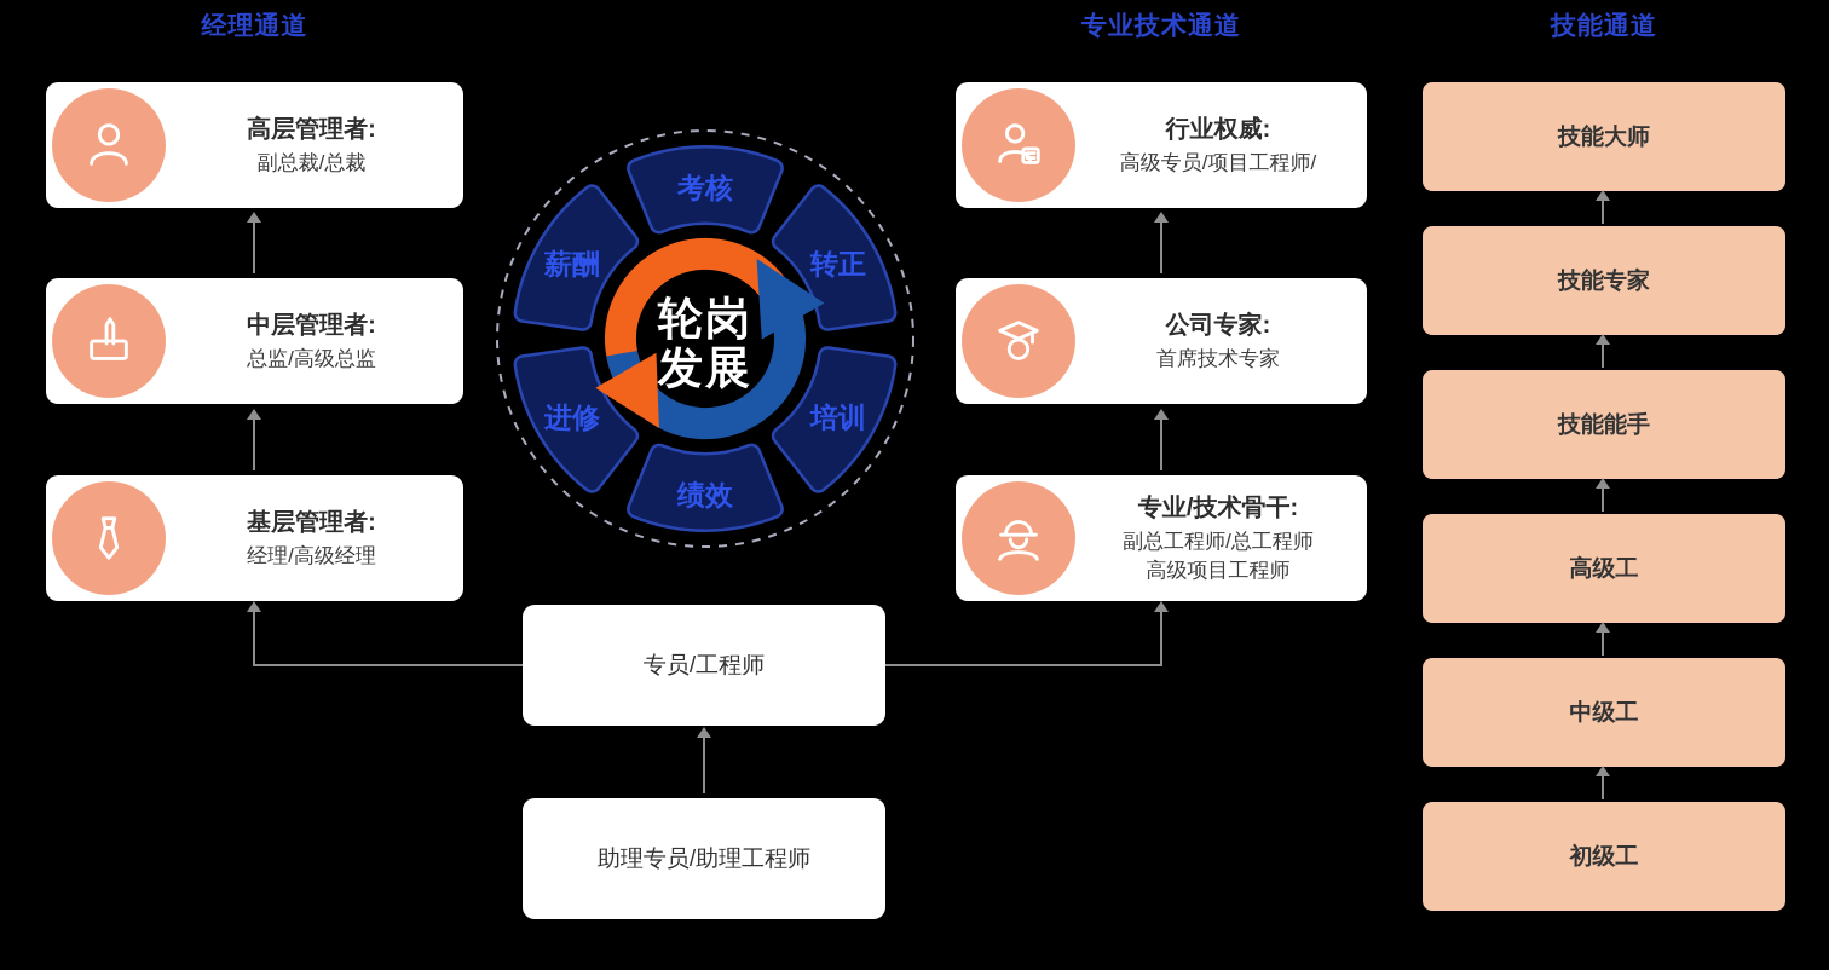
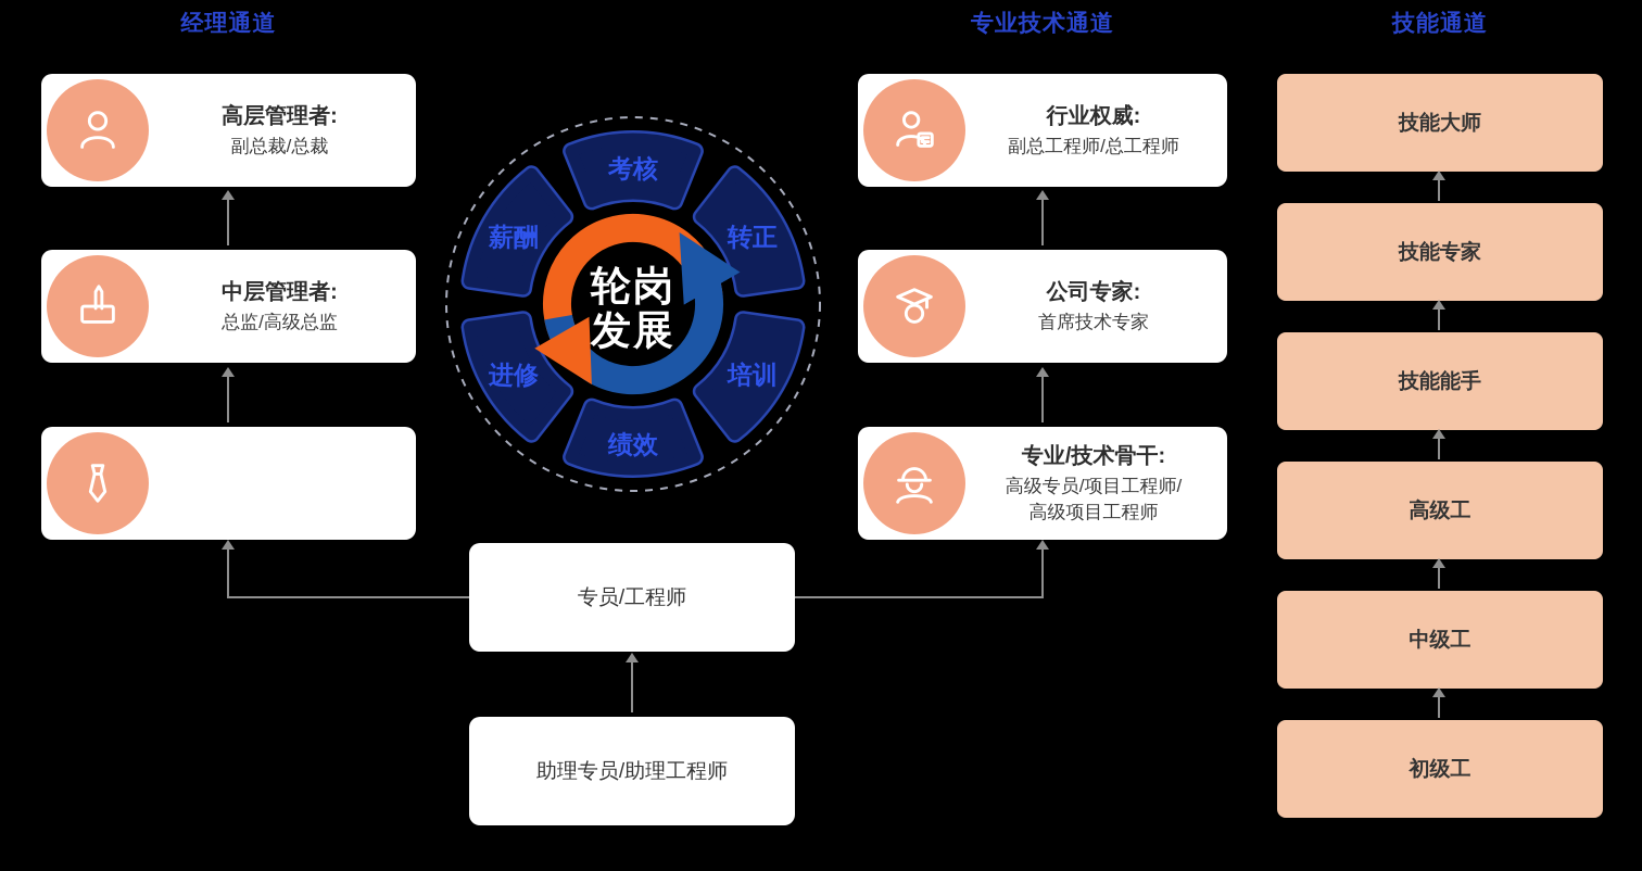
  经理通道
  高层管理者:
  副总裁/总裁
  中层管理者:
  总监/高级总监
- 基层管理者:
- 经理/高级经理
  考核
  转正
  培训
  绩效
  进修
  薪酬
  轮岗
  发展
  专业技术通道
  行业权威:
- 高级专员/项目工程师/
+ 副总工程师/总工程师
  公司专家:
  首席技术专家
  专业/技术骨干:
- 副总工程师/总工程师
+ 高级专员/项目工程师/
  高级项目工程师
  专员/工程师
  助理专员/助理工程师
  技能通道
  技能大师
  技能专家
  技能能手
  高级工
  中级工
  初级工
